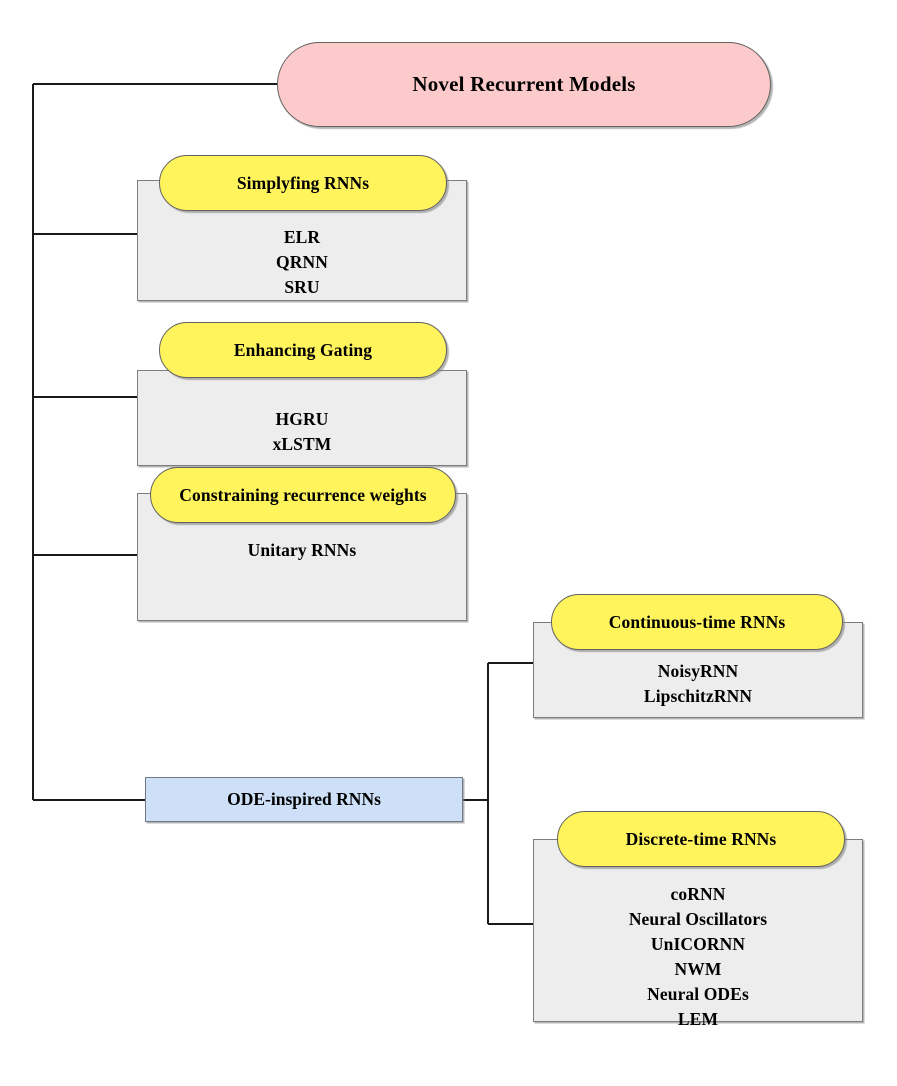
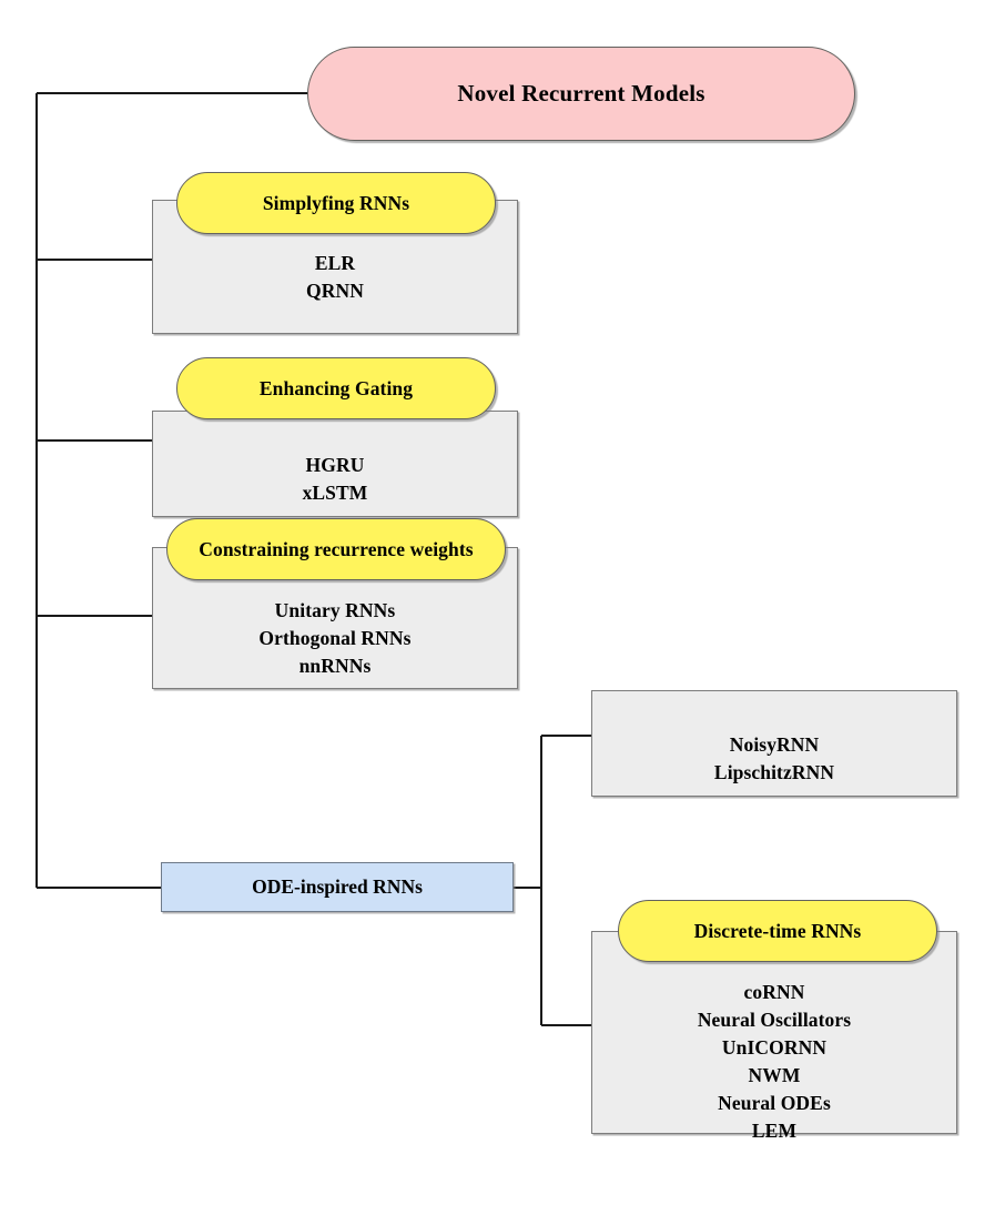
  Novel Recurrent Models
  ELR
  QRNN
- SRU
  Simplyfing RNNs
  HGRU
  xLSTM
  Enhancing Gating
  Unitary RNNs
+ Orthogonal RNNs
+ nnRNNs
  Constraining recurrence weights
  ODE-inspired RNNs
  NoisyRNN
  LipschitzRNN
- Continuous-time RNNs
  coRNN
  Neural Oscillators
  UnICORNN
  NWM
  Neural ODEs
  LEM
  Discrete-time RNNs
